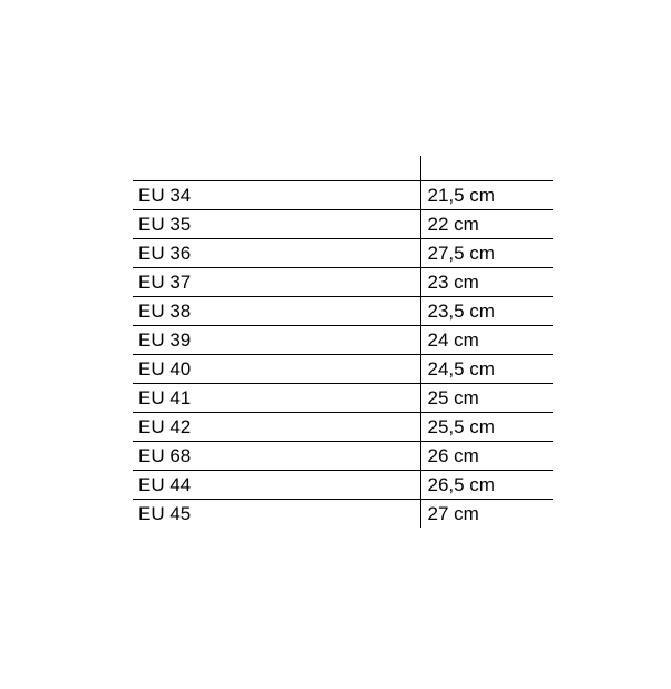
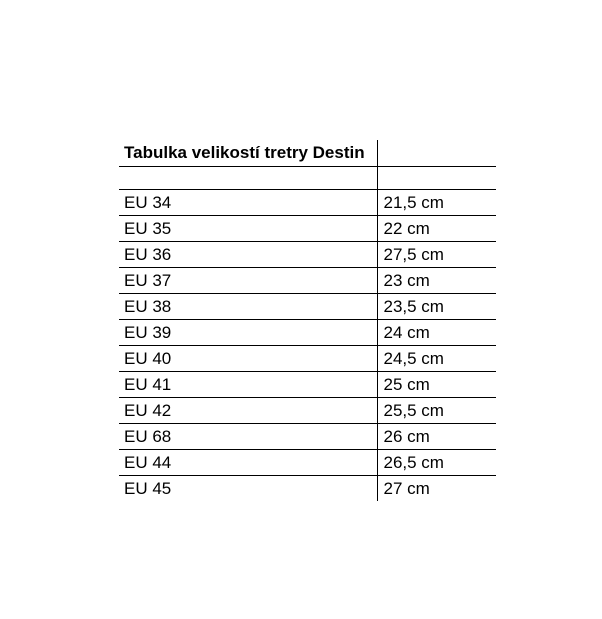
+ Tabulka velikostí tretry Destin
  EU 34	21,5 cm
  EU 35	22 cm
  EU 36	27,5 cm
  EU 37	23 cm
  EU 38	23,5 cm
  EU 39	24 cm
  EU 40	24,5 cm
  EU 41	25 cm
  EU 42	25,5 cm
  EU 68	26 cm
  EU 44	26,5 cm
  EU 45	27 cm
